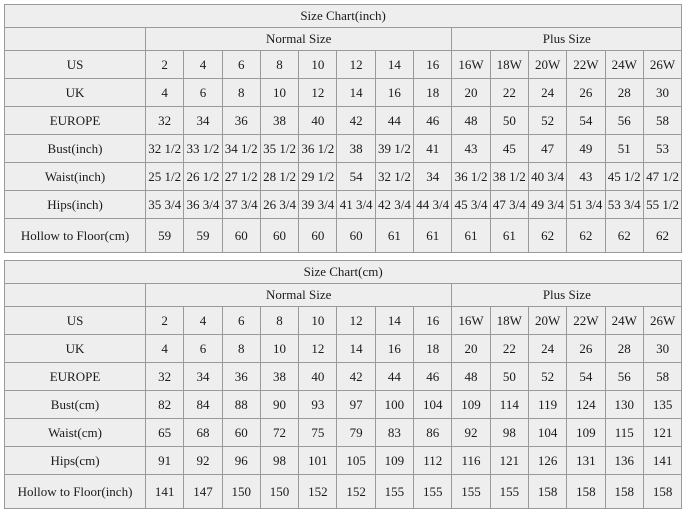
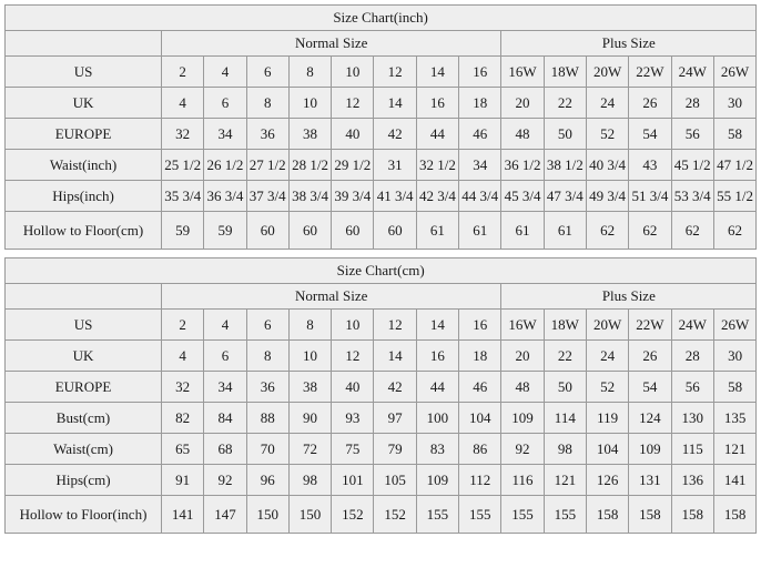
  Size Chart(inch)
  	Normal Size	Plus Size
  US	2	4	6	8	10	12	14	16	16W	18W	20W	22W	24W	26W
  UK	4	6	8	10	12	14	16	18	20	22	24	26	28	30
  EUROPE	32	34	36	38	40	42	44	46	48	50	52	54	56	58
- Bust(inch)	32 1/2	33 1/2	34 1/2	35 1/2	36 1/2	38	39 1/2	41	43	45	47	49	51	53
- Waist(inch)	25 1/2	26 1/2	27 1/2	28 1/2	29 1/2	54	32 1/2	34	36 1/2	38 1/2	40 3/4	43	45 1/2	47 1/2
+ Waist(inch)	25 1/2	26 1/2	27 1/2	28 1/2	29 1/2	31	32 1/2	34	36 1/2	38 1/2	40 3/4	43	45 1/2	47 1/2
- Hips(inch)	35 3/4	36 3/4	37 3/4	26 3/4	39 3/4	41 3/4	42 3/4	44 3/4	45 3/4	47 3/4	49 3/4	51 3/4	53 3/4	55 1/2
+ Hips(inch)	35 3/4	36 3/4	37 3/4	38 3/4	39 3/4	41 3/4	42 3/4	44 3/4	45 3/4	47 3/4	49 3/4	51 3/4	53 3/4	55 1/2
  Hollow to Floor(cm)	59	59	60	60	60	60	61	61	61	61	62	62	62	62
  Size Chart(cm)
  	Normal Size	Plus Size
  US	2	4	6	8	10	12	14	16	16W	18W	20W	22W	24W	26W
  UK	4	6	8	10	12	14	16	18	20	22	24	26	28	30
  EUROPE	32	34	36	38	40	42	44	46	48	50	52	54	56	58
  Bust(cm)	82	84	88	90	93	97	100	104	109	114	119	124	130	135
- Waist(cm)	65	68	60	72	75	79	83	86	92	98	104	109	115	121
+ Waist(cm)	65	68	70	72	75	79	83	86	92	98	104	109	115	121
  Hips(cm)	91	92	96	98	101	105	109	112	116	121	126	131	136	141
  Hollow to Floor(inch)	141	147	150	150	152	152	155	155	155	155	158	158	158	158
